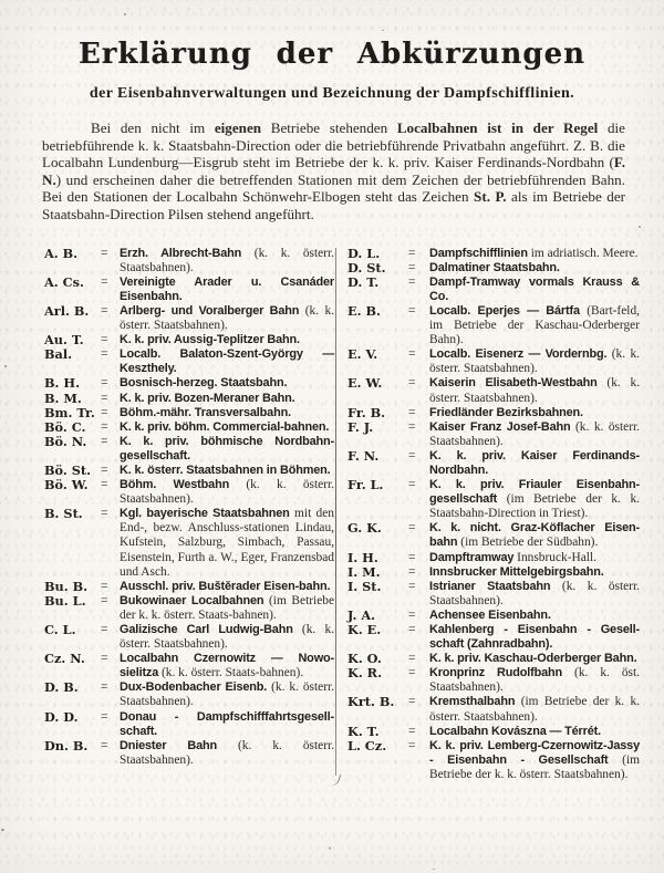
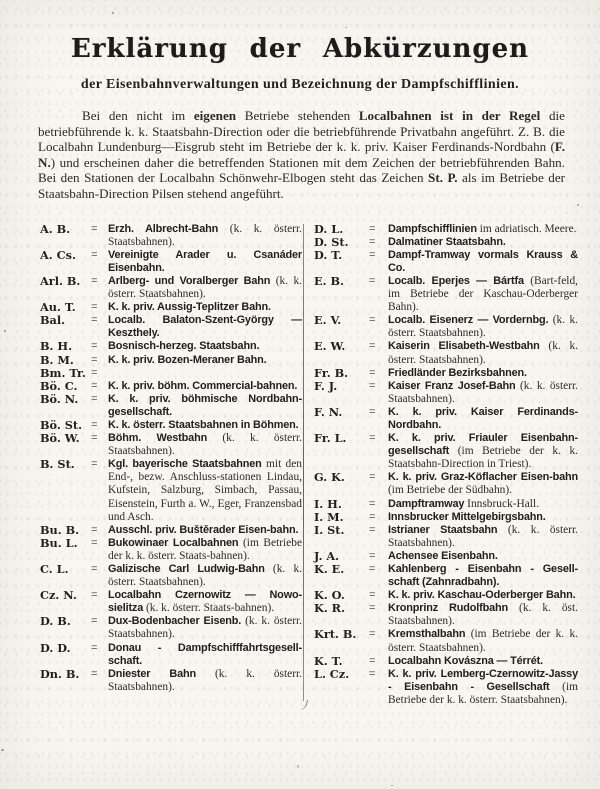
  Erklärung der Abkürzungen
  der Eisenbahnverwaltungen und Bezeichnung der Dampfschifflinien.
  Bei den nicht im eigenen Betriebe stehenden Localbahnen ist in der Regel die betriebführende k. k. Staatsbahn-Direction oder die betriebführende Privatbahn angeführt. Z. B. die Localbahn Lundenburg—Eisgrub steht im Betriebe der k. k. priv. Kaiser Ferdinands-Nordbahn (F. N.) und erscheinen daher die betreffenden Stationen mit dem Zeichen der betriebführenden Bahn. Bei den Stationen der Localbahn Schönwehr-Elbogen steht das Zeichen St. P. als im Betriebe der Staatsbahn-Direction Pilsen stehend angeführt.
  A. B.
  =
  Erzh. Albrecht-Bahn (k. k. österr. Staatsbahnen).
  A. Cs.
  =
  Vereinigte Arader u. Csanáder Eisenbahn.
  Arl. B.
  =
  Arlberg- und Voralberger Bahn (k. k. österr. Staatsbahnen).
  Au. T.
  =
  K. k. priv. Aussig-Teplitzer Bahn.
  Bal.
  =
  Localb. Balaton-Szent-György — Keszthely.
  B. H.
  =
  Bosnisch-herzeg. Staatsbahn.
  B. M.
  =
  K. k. priv. Bozen-Meraner Bahn.
  Bm. Tr.
  =
- Böhm.-mähr. Transversalbahn.
  Bö. C.
  =
  K. k. priv. böhm. Commercial-bahnen.
  Bö. N.
  =
  K. k. priv. böhmische Nordbahn-gesellschaft.
  Bö. St.
  =
  K. k. österr. Staatsbahnen in Böhmen.
  Bö. W.
  =
  Böhm. Westbahn (k. k. österr. Staatsbahnen).
  B. St.
  =
  Kgl. bayerische Staatsbahnen mit den End-, bezw. Anschluss-stationen Lindau, Kufstein, Salzburg, Simbach, Passau, Eisenstein, Furth a. W., Eger, Franzensbad und Asch.
  Bu. B.
  =
  Ausschl. priv. Buštěrader Eisen-bahn.
  Bu. L.
  =
  Bukowinaer Localbahnen (im Betriebe der k. k. österr. Staats-bahnen).
  C. L.
  =
  Galizische Carl Ludwig-Bahn (k. k. österr. Staatsbahnen).
  Cz. N.
  =
  Localbahn Czernowitz — Nowo-sielitza (k. k. österr. Staats-bahnen).
  D. B.
  =
  Dux-Bodenbacher Eisenb. (k. k. österr. Staatsbahnen).
  D. D.
  =
  Donau - Dampfschifffahrtsgesell-schaft.
  Dn. B.
  =
  Dniester Bahn (k. k. österr. Staatsbahnen).
  D. L.
  =
  Dampfschifflinien im adriatisch. Meere.
  D. St.
  =
  Dalmatiner Staatsbahn.
  D. T.
  =
  Dampf-Tramway vormals Krauss & Co.
  E. B.
  =
  Localb. Eperjes — Bártfa (Bart-feld, im Betriebe der Kaschau-Oderberger Bahn).
  E. V.
  =
  Localb. Eisenerz — Vordernbg. (k. k. österr. Staatsbahnen).
  E. W.
  =
  Kaiserin Elisabeth-Westbahn (k. k. österr. Staatsbahnen).
  Fr. B.
  =
  Friedländer Bezirksbahnen.
  F. J.
  =
  Kaiser Franz Josef-Bahn (k. k. österr. Staatsbahnen).
  F. N.
  =
  K. k. priv. Kaiser Ferdinands-Nordbahn.
  Fr. L.
  =
  K. k. priv. Friauler Eisenbahn-gesellschaft (im Betriebe der k. k. Staatsbahn-Direction in Triest).
  G. K.
  =
- K. k. nicht. Graz-Köflacher Eisen-bahn (im Betriebe der Südbahn).
+ K. k. priv. Graz-Köflacher Eisen-bahn (im Betriebe der Südbahn).
  I. H.
  =
  Dampftramway Innsbruck-Hall.
  I. M.
  =
  Innsbrucker Mittelgebirgsbahn.
  I. St.
  =
  Istrianer Staatsbahn (k. k. österr. Staatsbahnen).
  J. A.
  =
  Achensee Eisenbahn.
  K. E.
  =
  Kahlenberg - Eisenbahn - Gesell-schaft (Zahnradbahn).
  K. O.
  =
  K. k. priv. Kaschau-Oderberger Bahn.
  K. R.
  =
  Kronprinz Rudolfbahn (k. k. öst. Staatsbahnen).
  Krt. B.
  =
  Kremsthalbahn (im Betriebe der k. k. österr. Staatsbahnen).
  K. T.
  =
  Localbahn Kovászna — Térrét.
  L. Cz.
  =
  K. k. priv. Lemberg-Czernowitz-Jassy - Eisenbahn - Gesellschaft (im Betriebe der k. k. österr. Staatsbahnen).
